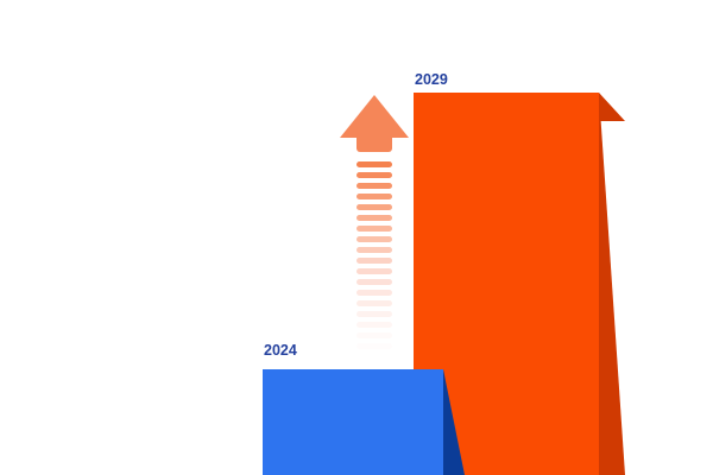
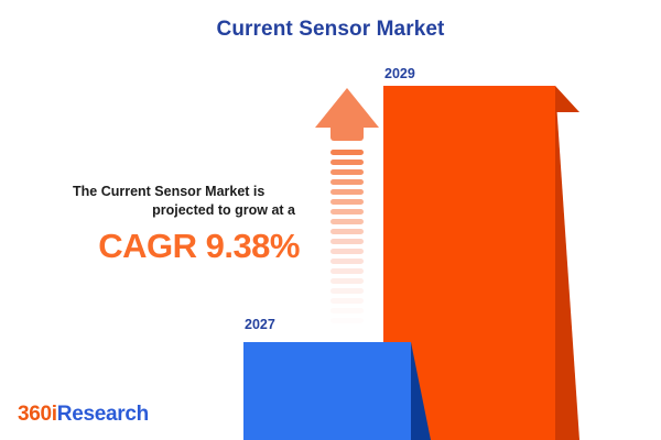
+ Current Sensor Market
+ The Current Sensor Market is
+ projected to grow at a
+ CAGR 9.38%
  2029
- 2024
+ 2027
+ 360iResearch
